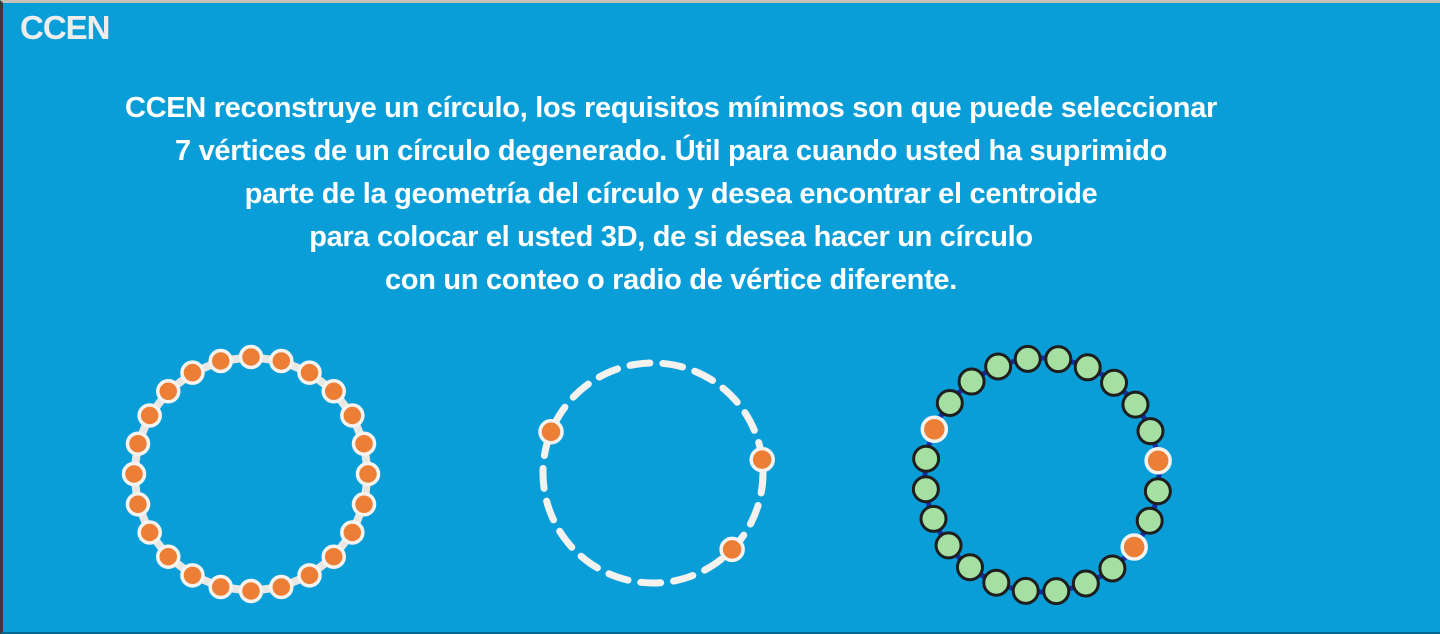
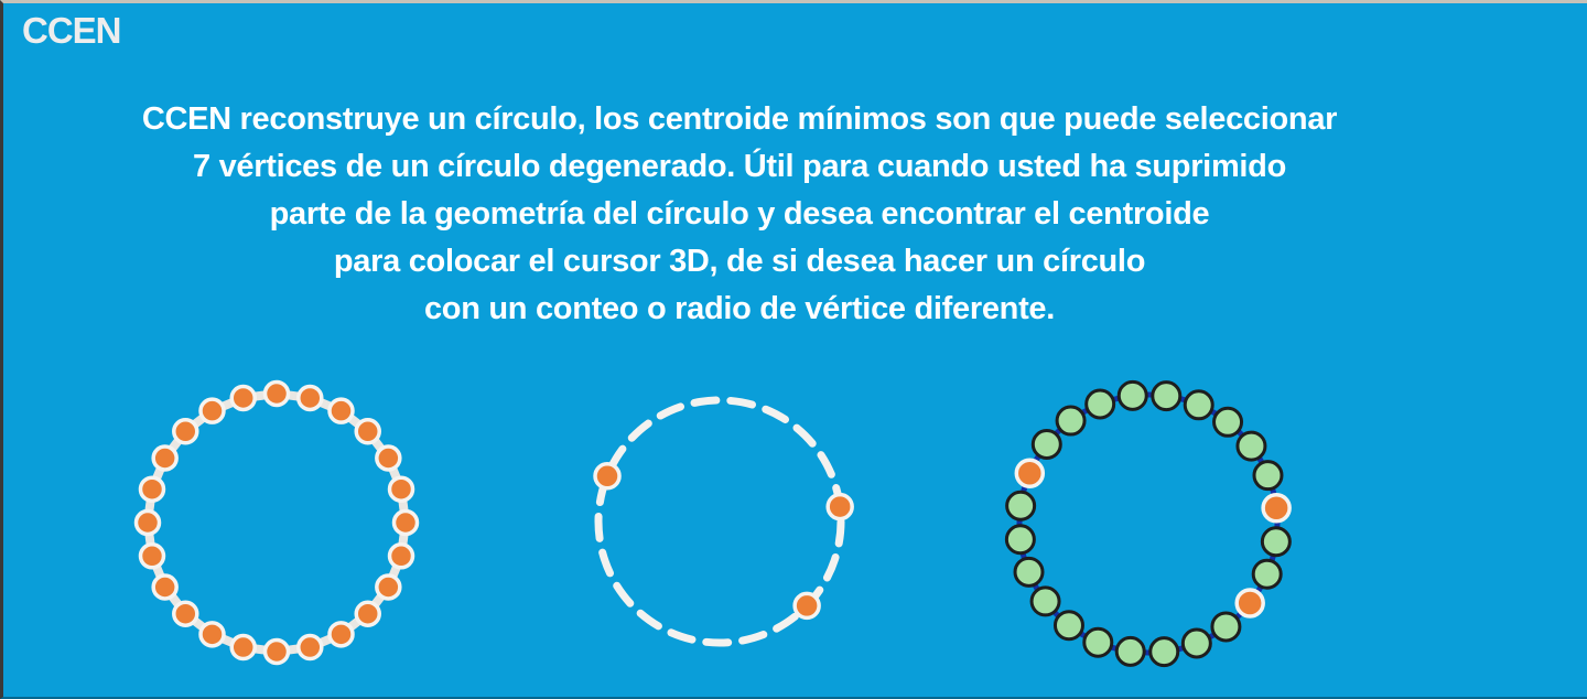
  CCEN
- CCEN reconstruye un círculo, los requisitos mínimos son que puede seleccionar
+ CCEN reconstruye un círculo, los centroide mínimos son que puede seleccionar
  7 vértices de un círculo degenerado. Útil para cuando usted ha suprimido
  parte de la geometría del círculo y desea encontrar el centroide
- para colocar el usted 3D, de si desea hacer un círculo
+ para colocar el cursor 3D, de si desea hacer un círculo
  con un conteo o radio de vértice diferente.
